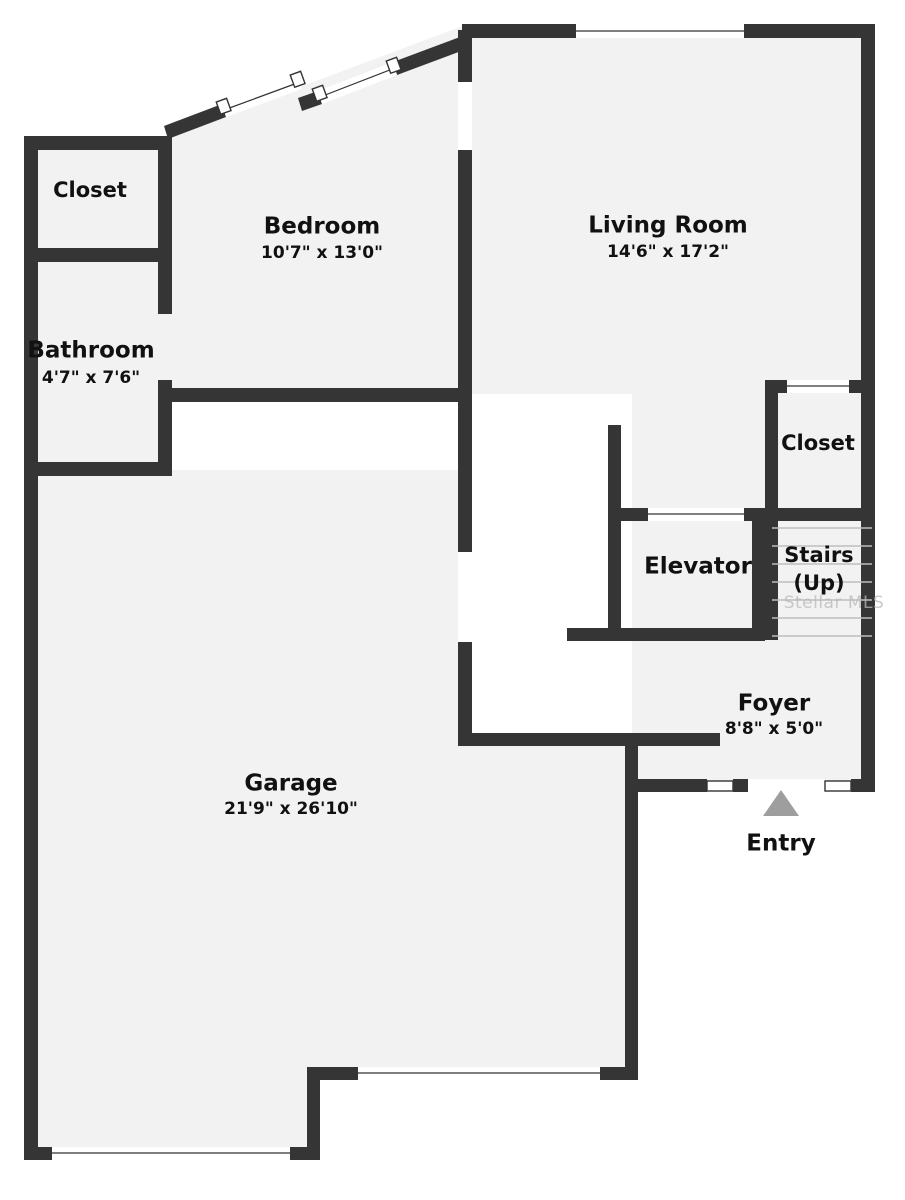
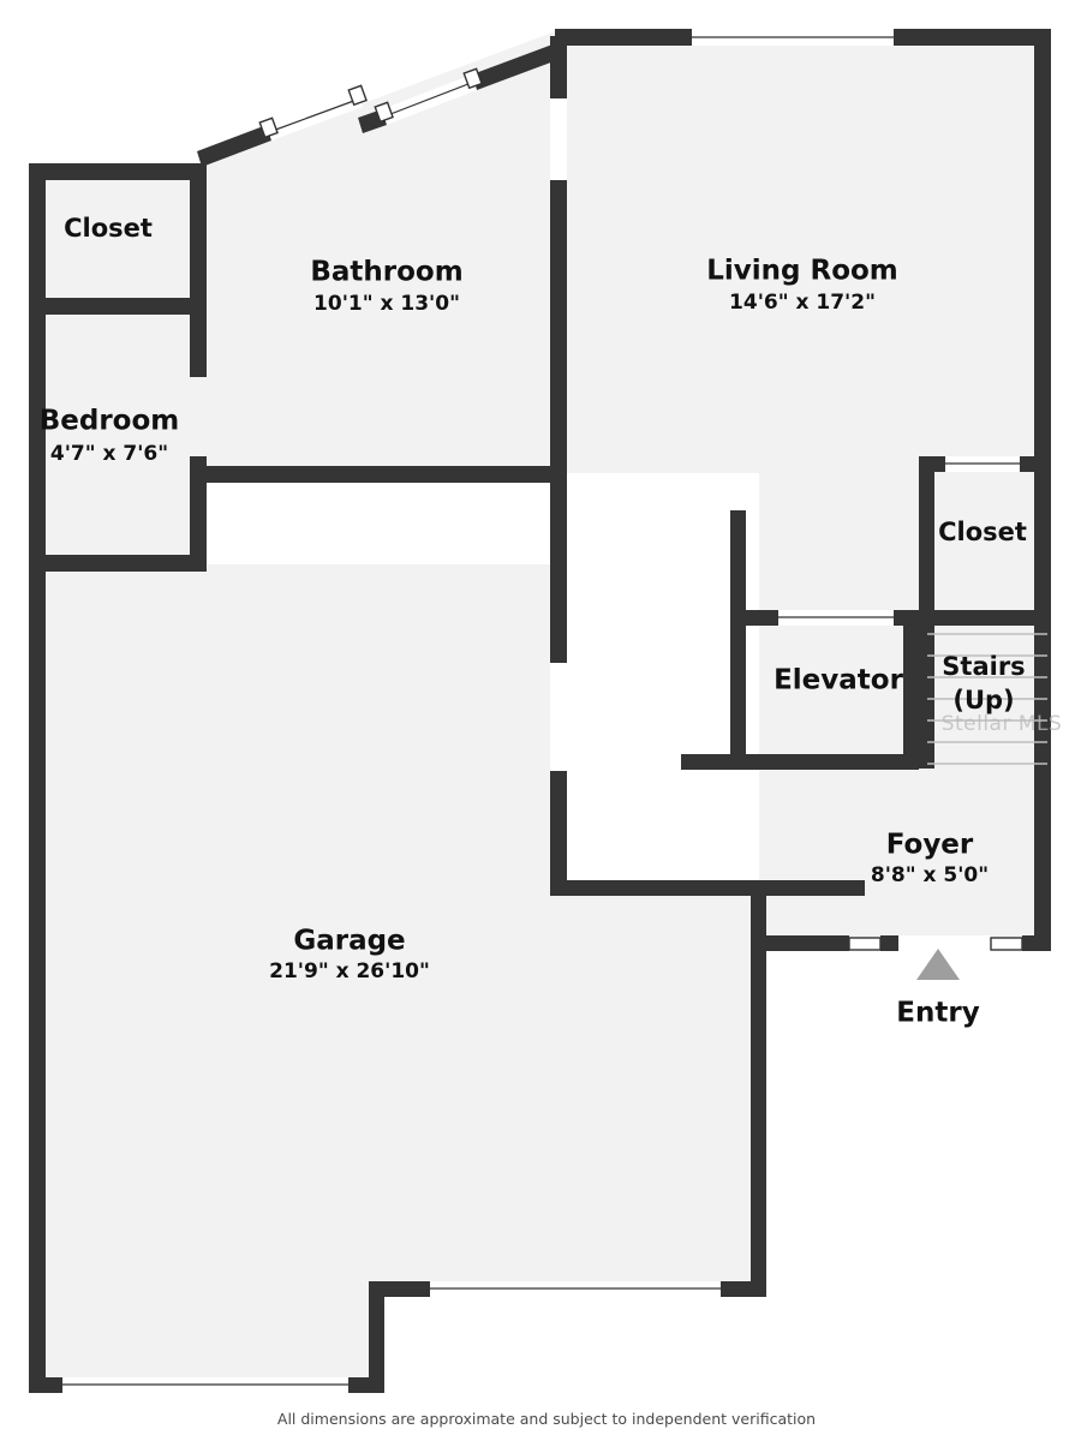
  Closet
- Bathroom
+ Bedroom
  4'7" x 7'6"
- Bedroom
+ Bathroom
- 10'7" x 13'0"
+ 10'1" x 13'0"
  Living Room
  14'6" x 17'2"
  Closet
  Elevator
  Stairs
  (Up)
  Stellar MLS
  Foyer
  8'8" x 5'0"
  Entry
  Garage
  21'9" x 26'10"
+ All dimensions are approximate and subject to independent verification
